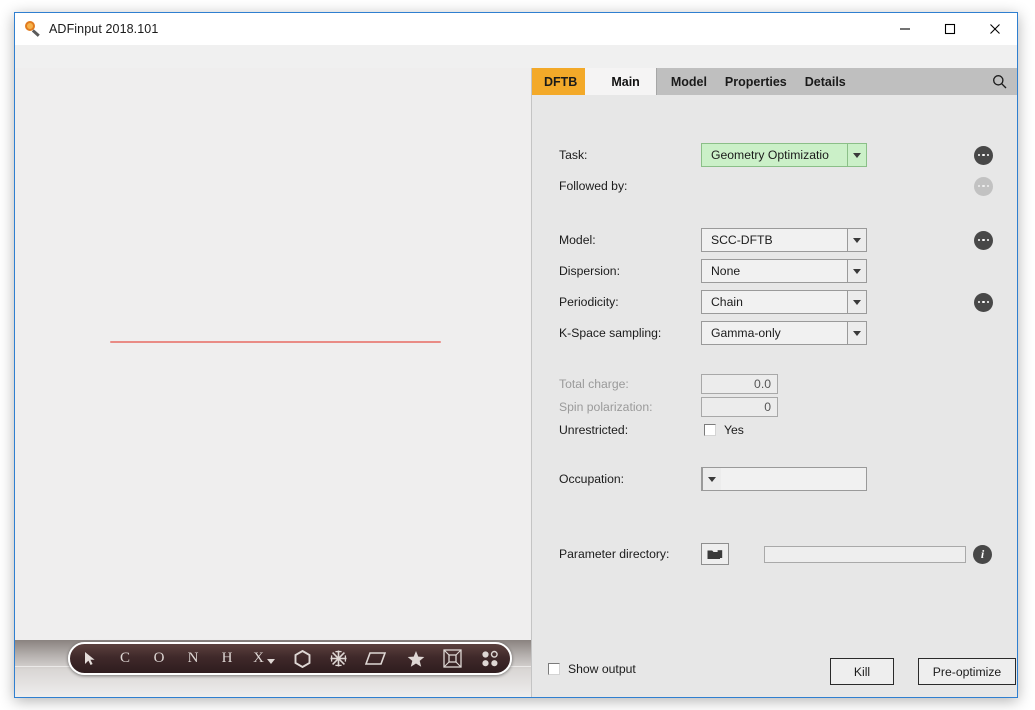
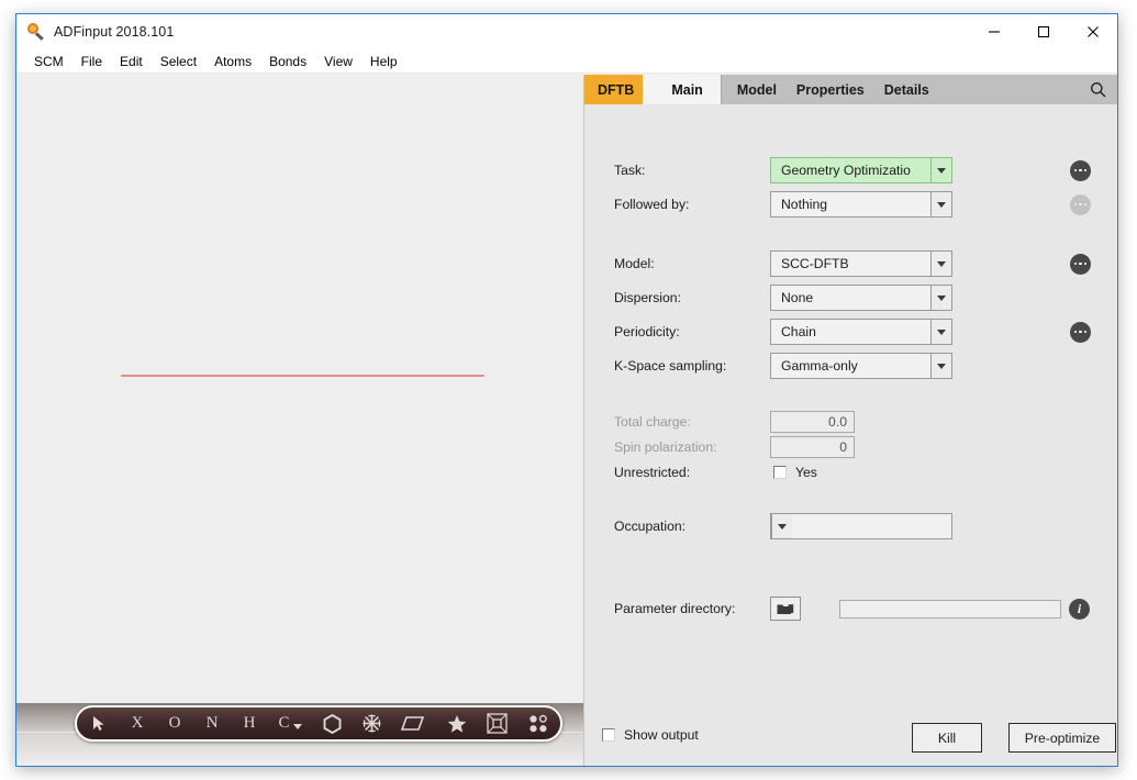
  ADFinput 2018.101
+ SCM
+ File
+ Edit
+ Select
+ Atoms
+ Bonds
+ View
+ Help
- C
+ X
  O
  N
  H
- X
+ C
  DFTB
  Main
  Model
  Properties
  Details
  Task:
  Geometry Optimizatio
  Followed by:
+ Nothing
  Model:
  SCC-DFTB
  Dispersion:
  None
  Periodicity:
  Chain
  K-Space sampling:
  Gamma-only
  Total charge:
  0.0
  Spin polarization:
  0
  Unrestricted:
  Yes
  Occupation:
  Parameter directory:
  i
  Show output
  Kill
  Pre-optimize
